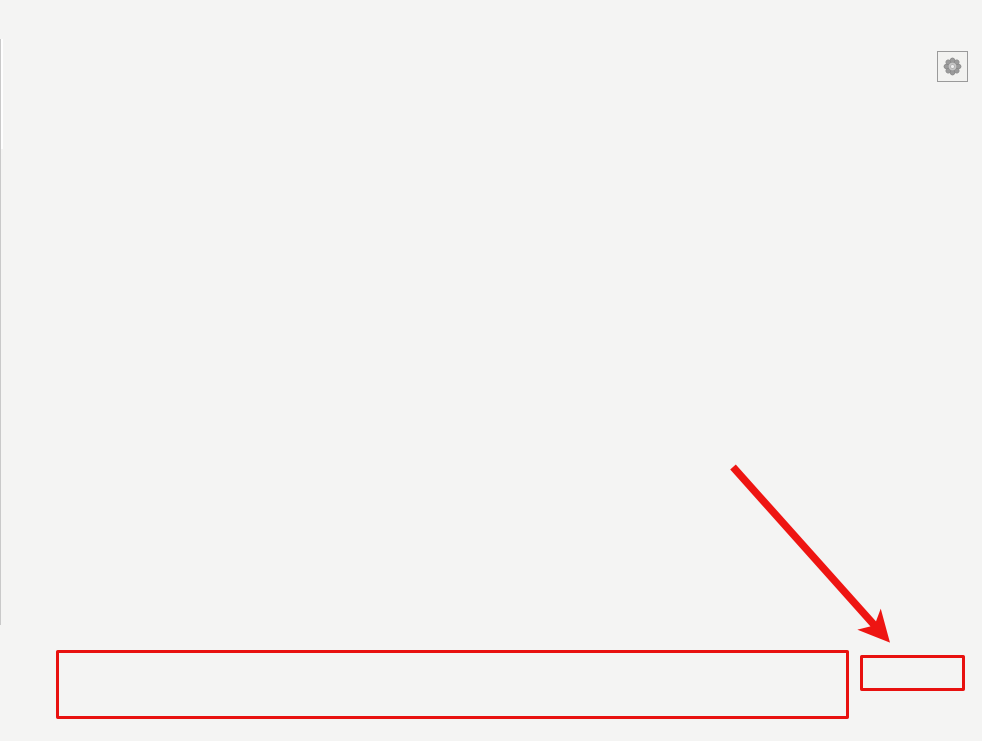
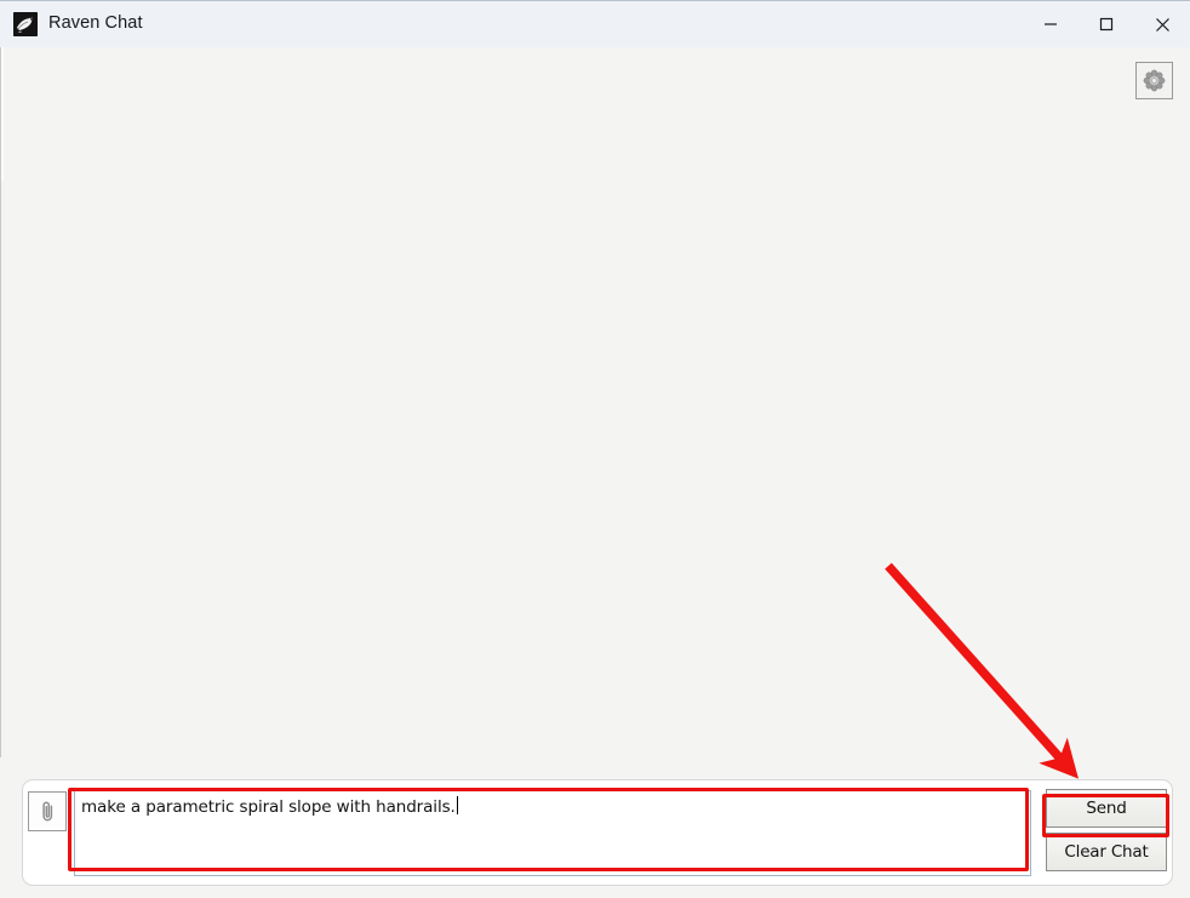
+ Raven Chat
+ make a parametric spiral slope with handrails.
+ Send
+ Clear Chat
